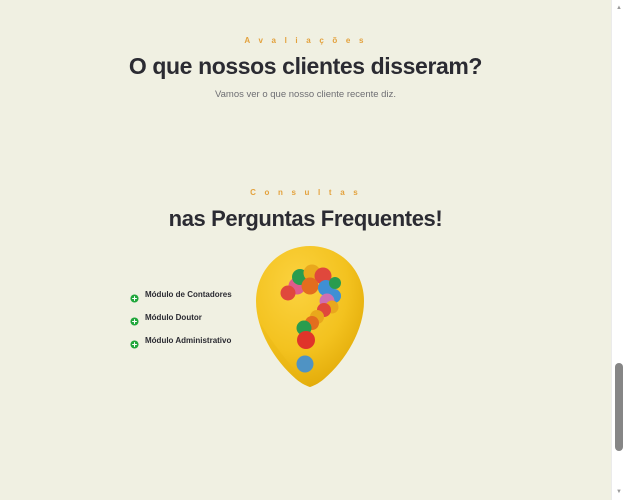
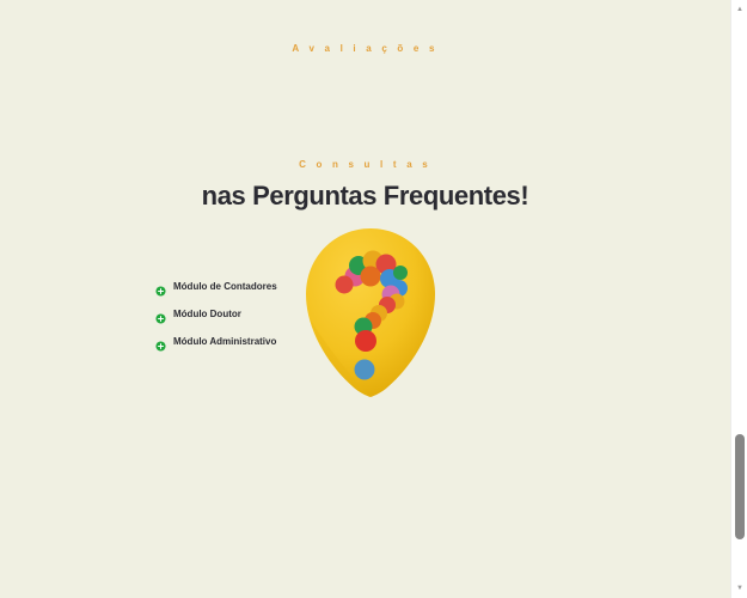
  A v a l i a ç õ e s
- O que nossos clientes disseram?
- Vamos ver o que nosso cliente recente diz.
  C o n s u l t a s
  nas Perguntas Frequentes!
  Módulo de Contadores
  Módulo Doutor
  Módulo Administrativo
